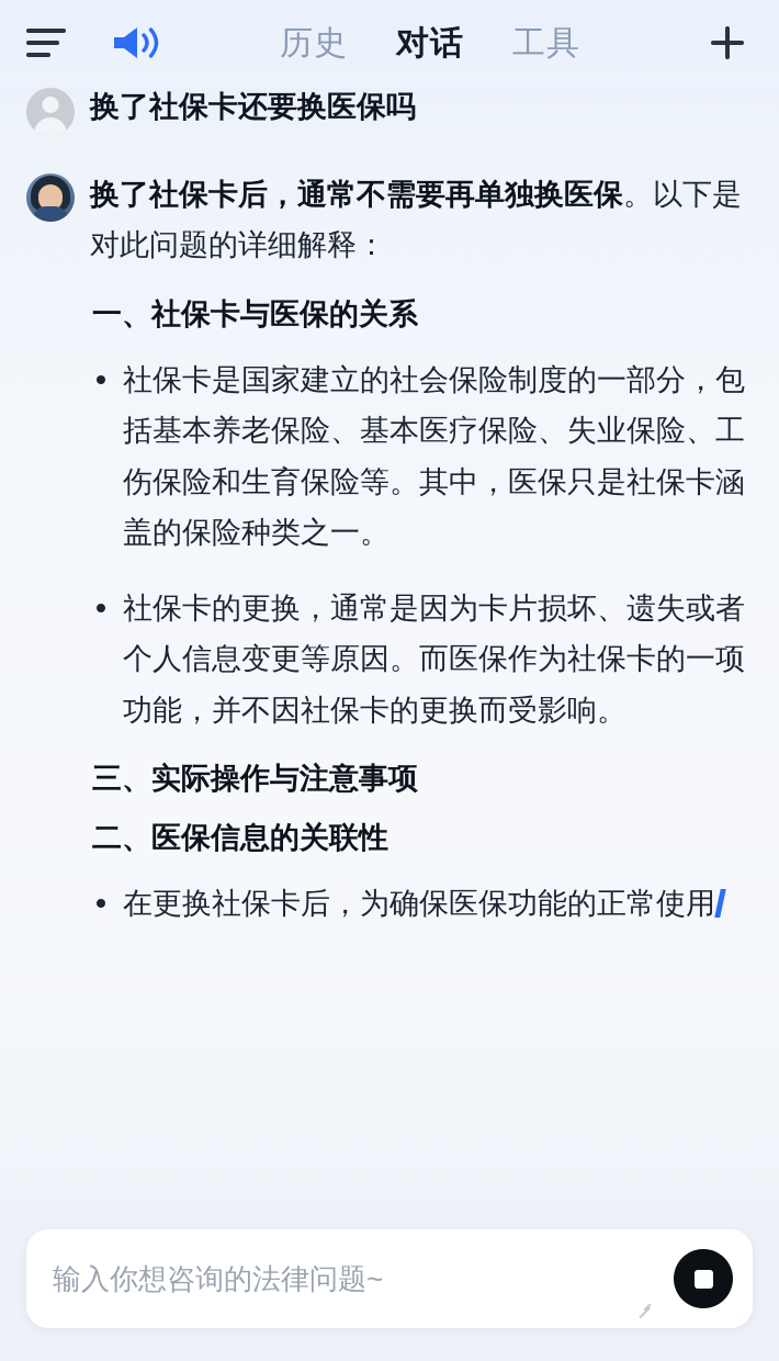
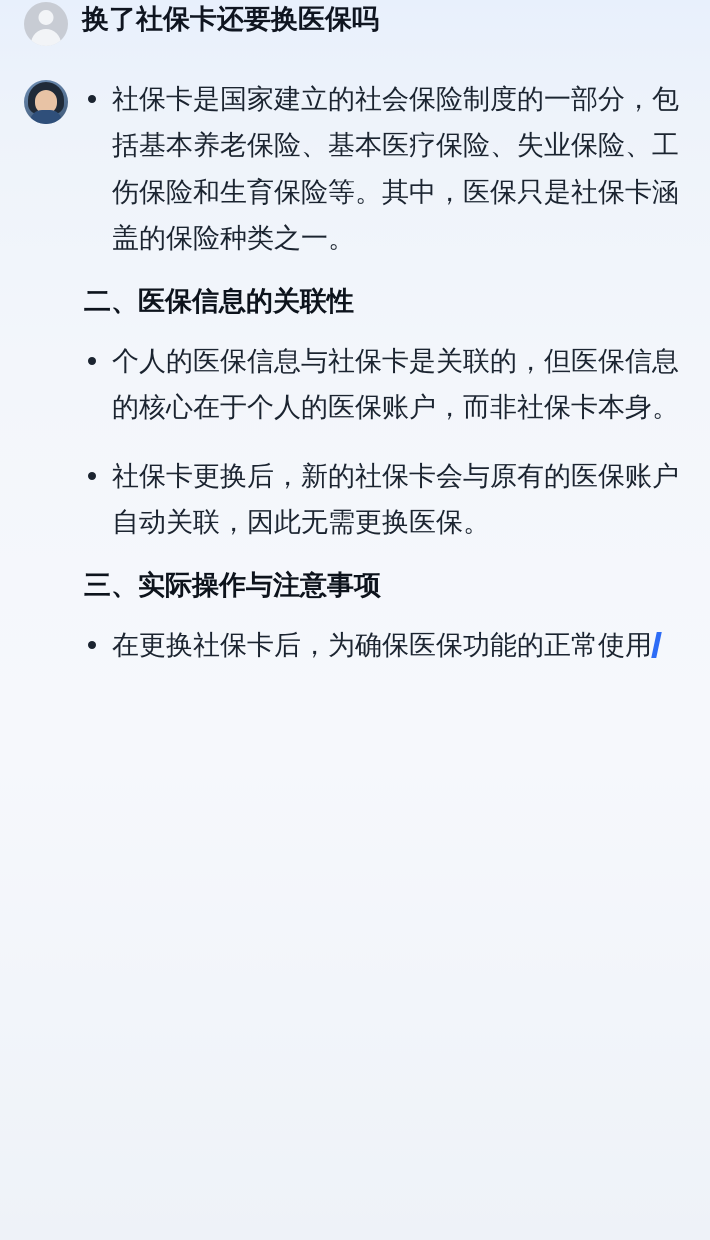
- 历史
- 对话
- 工具
  换了社保卡还要换医保吗
- 换了社保卡后，通常不需要再单独换医保。以下是对此问题的详细解释：
- 一、社保卡与医保的关系
  社保卡是国家建立的社会保险制度的一部分，包括基本养老保险、基本医疗保险、失业保险、工伤保险和生育保险等。其中，医保只是社保卡涵盖的保险种类之一。
- 社保卡的更换，通常是因为卡片损坏、遗失或者个人信息变更等原因。而医保作为社保卡的一项功能，并不因社保卡的更换而受影响。
- 三、实际操作与注意事项
+ 二、医保信息的关联性
+ 个人的医保信息与社保卡是关联的，但医保信息的核心在于个人的医保账户，而非社保卡本身。
+ 社保卡更换后，新的社保卡会与原有的医保账户自动关联，因此无需更换医保。
- 二、医保信息的关联性
+ 三、实际操作与注意事项
  在更换社保卡后，为确保医保功能的正常使用
- 输入你想咨询的法律问题~
